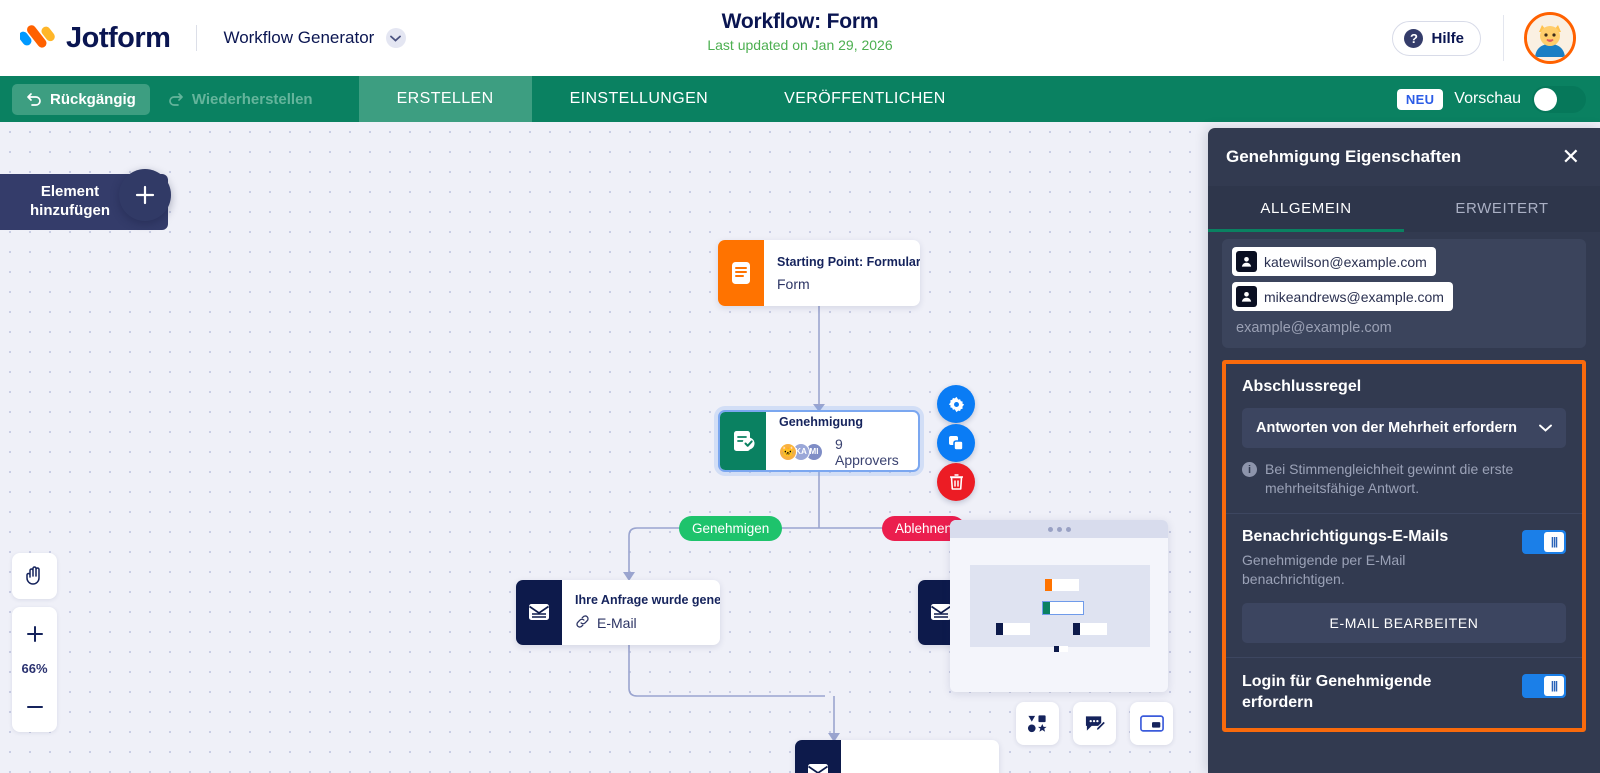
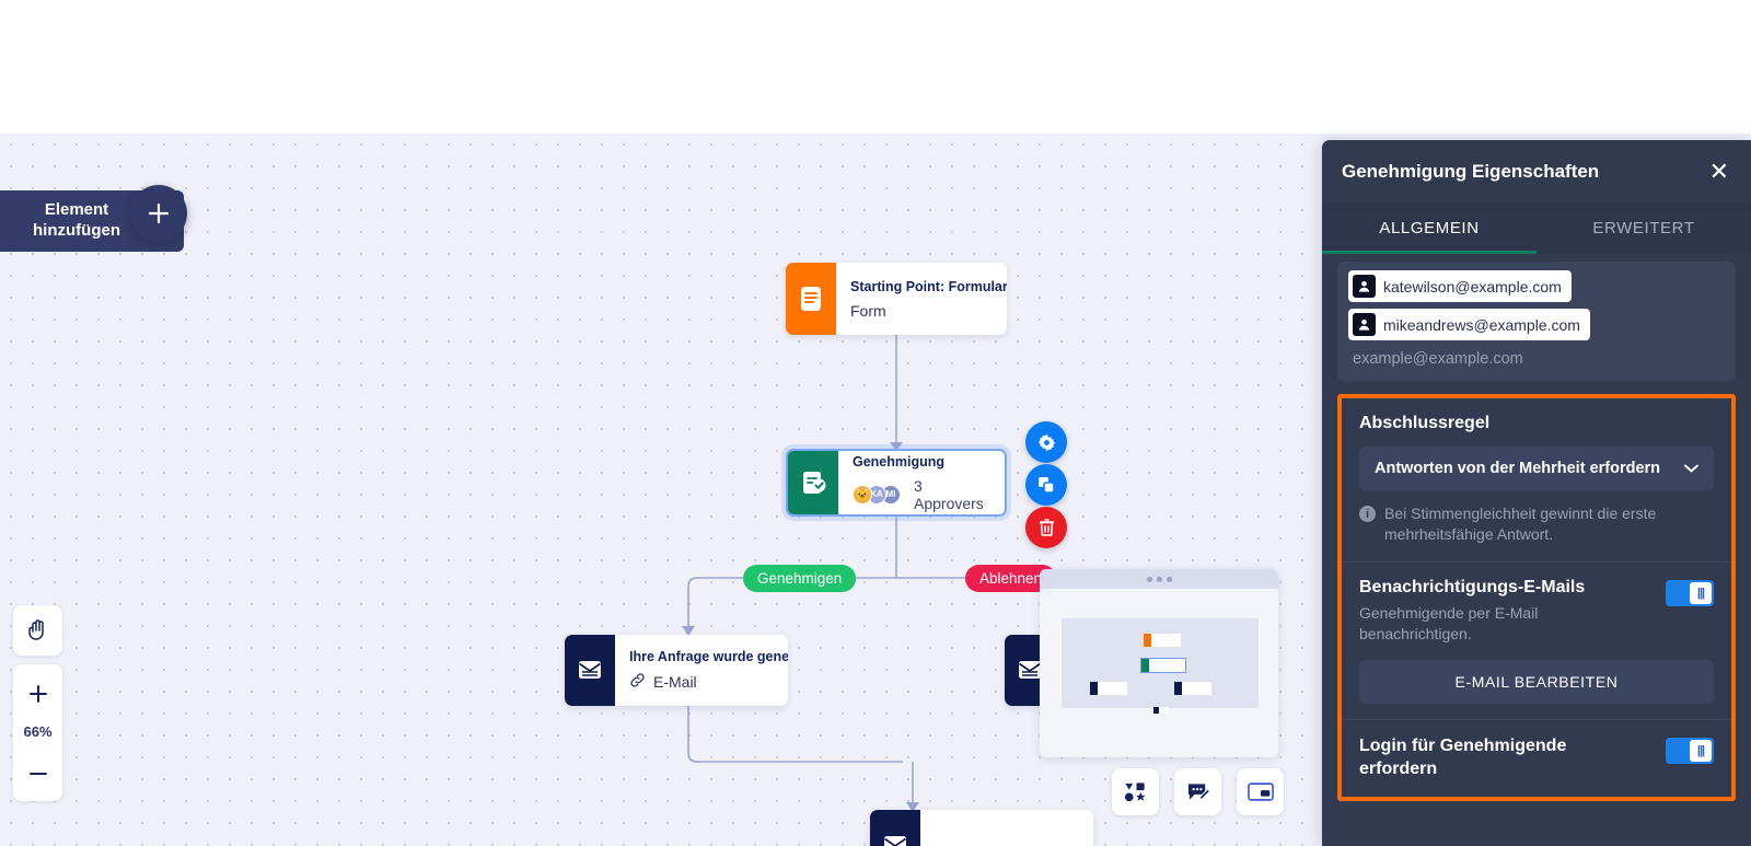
- Jotform
- Workflow Generator
- Workflow: Form
- Last updated on Jan 29, 2026
- ?
- Hilfe
- Rückgängig
- Wiederherstellen
- ERSTELLEN
- EINSTELLUNGEN
- VERÖFFENTLICHEN
- NEU
- Vorschau
  Element hinzufügen
  66%
  Starting Point: Formular
  Form
  Genehmigung
  🐱
  KA
  MI
- 9 Approvers
+ 3 Approvers
  Genehmigen
  Ablehnen
  Ihre Anfrage wurde gene
  E-Mail
  Genehmigung Eigenschaften
  ✕
  ALLGEMEIN
  ERWEITERT
  katewilson@example.com
  mikeandrews@example.com
  example@example.com
  Abschlussregel
  Antworten von der Mehrheit erfordern
  i
  Bei Stimmengleichheit gewinnt die erste mehrheitsfähige Antwort.
  Benachrichtigungs-E-Mails
  Genehmigende per E-Mail benachrichtigen.
  |||
  E-MAIL BEARBEITEN
  Login für Genehmigende erfordern
  |||
